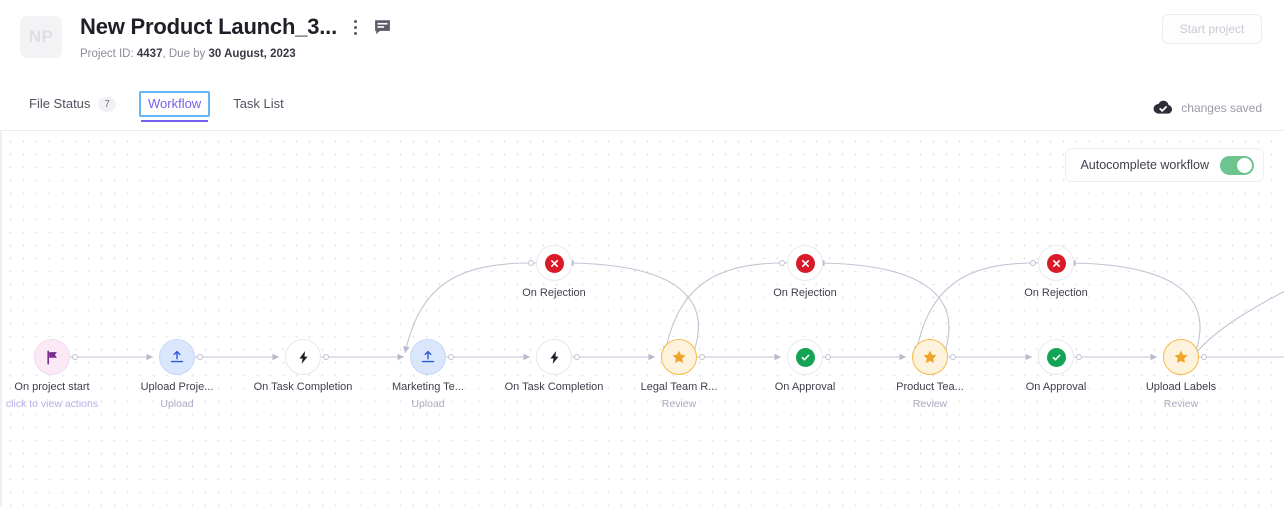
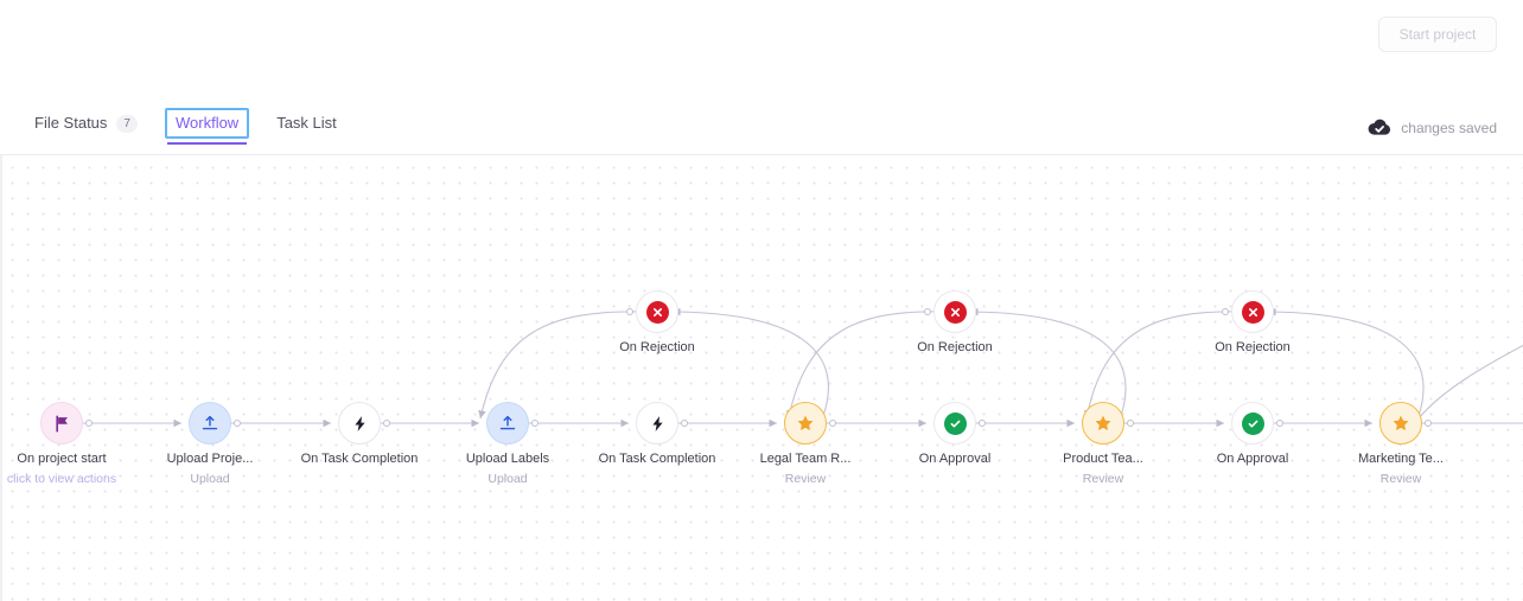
- New Product Launch_3...
- Project ID: 4437, Due by 30 August, 2023
  Start project
  File Status
  7
  Workflow
  Task List
  changes saved
- Autocomplete workflow
  On project start
  click to view actions
  Upload Proje...
  Upload
  On Task Completion
- Marketing Te...
+ Upload Labels
  Upload
  On Task Completion
  Legal Team R...
  Review
  On Approval
  Product Tea...
  Review
  On Approval
- Upload Labels
+ Marketing Te...
  Review
  On Rejection
  On Rejection
  On Rejection
